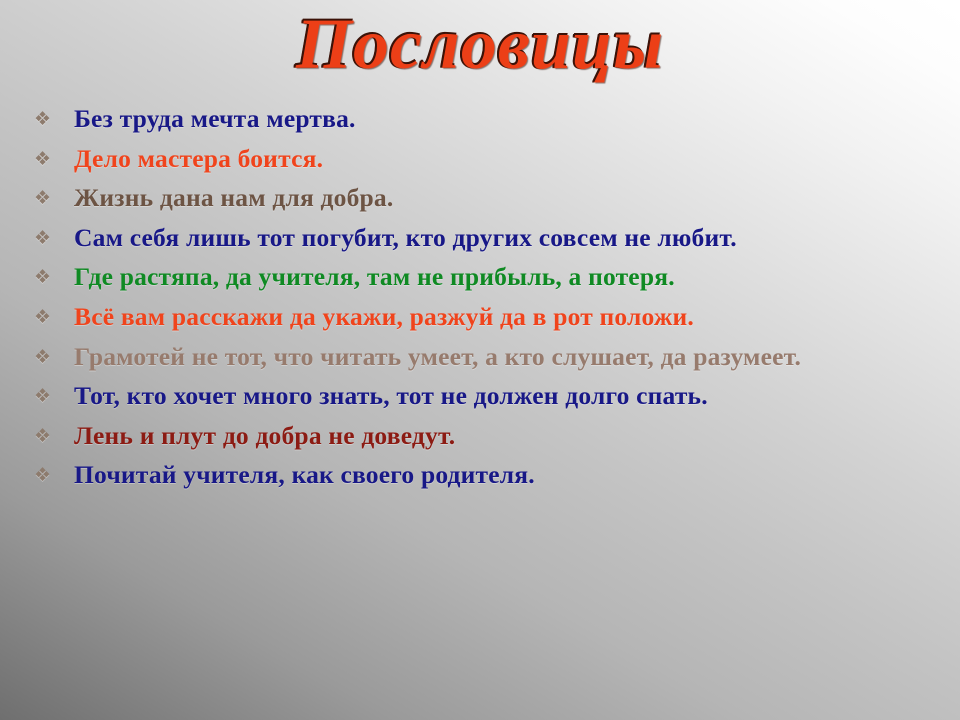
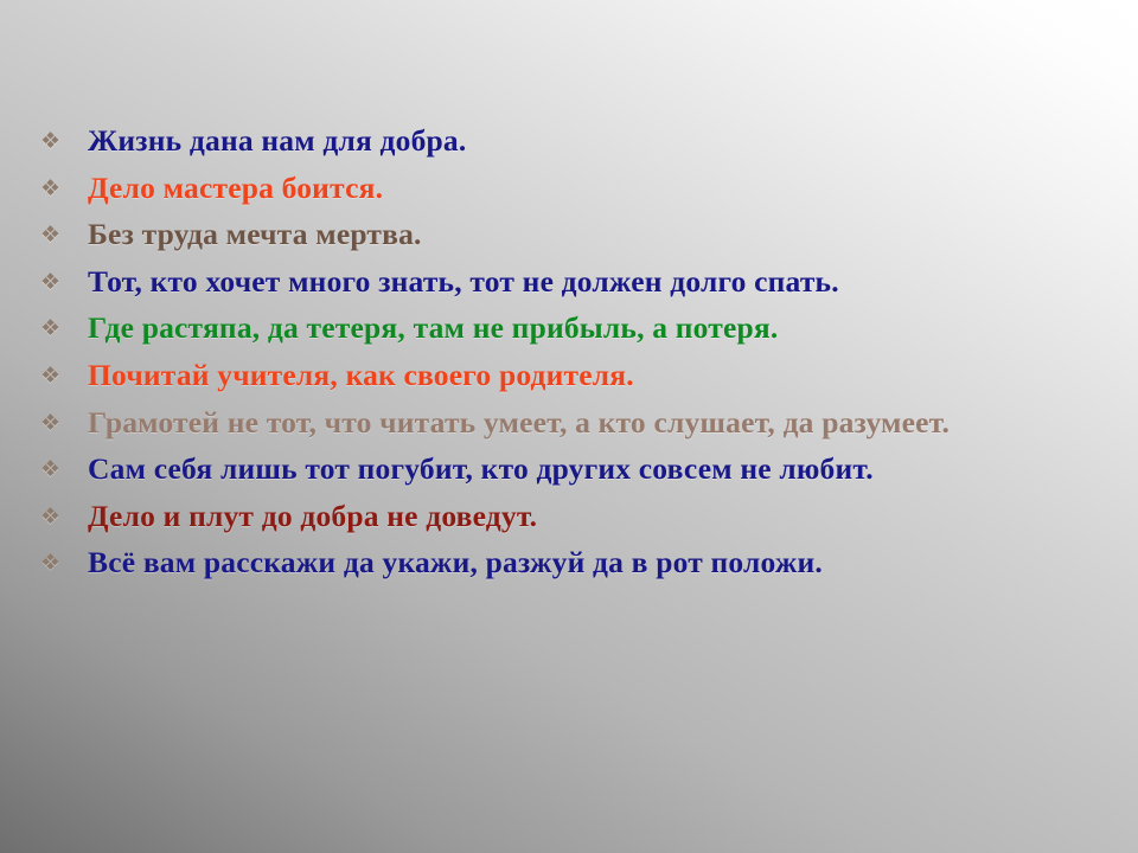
- Пословицы
  ❖
- Без труда мечта мертва.
+ Жизнь дана нам для добра.
  ❖
  Дело мастера боится.
  ❖
- Жизнь дана нам для добра.
+ Без труда мечта мертва.
  ❖
- Сам себя лишь тот погубит, кто других совсем не любит.
+ Тот, кто хочет много знать, тот не должен долго спать.
  ❖
- Где растяпа, да учителя, там не прибыль, а потеря.
+ Где растяпа, да тетеря, там не прибыль, а потеря.
  ❖
- Всё вам расскажи да укажи, разжуй да в рот положи.
+ Почитай учителя, как своего родителя.
  ❖
  Грамотей не тот, что читать умеет, а кто слушает, да разумеет.
  ❖
- Тот, кто хочет много знать, тот не должен долго спать.
+ Сам себя лишь тот погубит, кто других совсем не любит.
  ❖
- Лень и плут до добра не доведут.
+ Дело и плут до добра не доведут.
  ❖
- Почитай учителя, как своего родителя.
+ Всё вам расскажи да укажи, разжуй да в рот положи.
